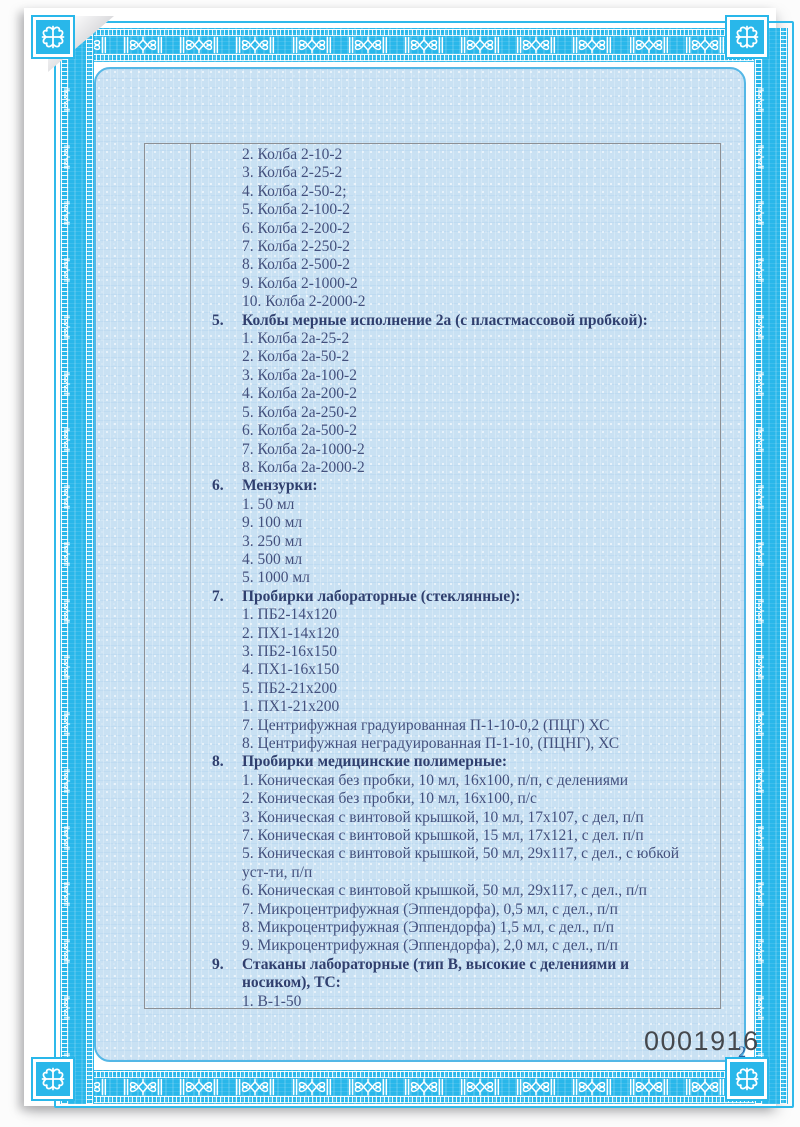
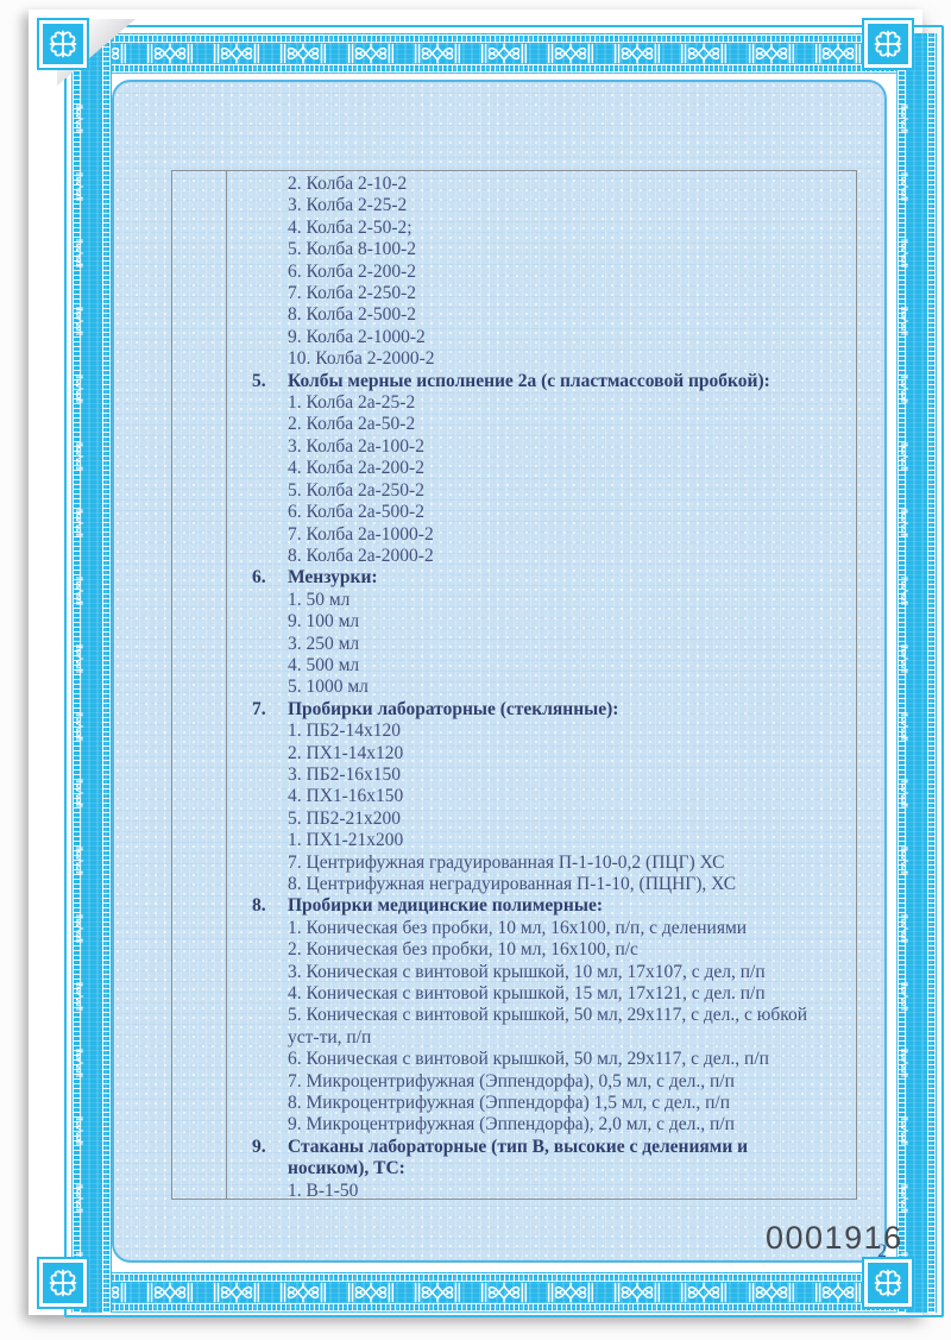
  2. Колба 2-10-2
  3. Колба 2-25-2
  4. Колба 2-50-2;
- 5. Колба 2-100-2
+ 5. Колба 8-100-2
  6. Колба 2-200-2
  7. Колба 2-250-2
  8. Колба 2-500-2
  9. Колба 2-1000-2
  10. Колба 2-2000-2
  5.
  Колбы мерные исполнение 2а (с пластмассовой пробкой):
  1. Колба 2а-25-2
  2. Колба 2а-50-2
  3. Колба 2а-100-2
  4. Колба 2а-200-2
  5. Колба 2а-250-2
  6. Колба 2а-500-2
  7. Колба 2а-1000-2
  8. Колба 2а-2000-2
  6.
  Мензурки:
  1. 50 мл
  9. 100 мл
  3. 250 мл
  4. 500 мл
  5. 1000 мл
  7.
  Пробирки лабораторные (стеклянные):
  1. ПБ2-14х120
  2. ПХ1-14х120
  3. ПБ2-16х150
  4. ПХ1-16х150
  5. ПБ2-21х200
  1. ПХ1-21х200
  7. Центрифужная градуированная П-1-10-0,2 (ПЦГ) ХС
  8. Центрифужная неградуированная П-1-10, (ПЦНГ), ХС
  8.
  Пробирки медицинские полимерные:
  1. Коническая без пробки, 10 мл, 16х100, п/п, с делениями
  2. Коническая без пробки, 10 мл, 16х100, п/с
  3. Коническая с винтовой крышкой, 10 мл, 17х107, с дел, п/п
- 7. Коническая с винтовой крышкой, 15 мл, 17х121, с дел. п/п
+ 4. Коническая с винтовой крышкой, 15 мл, 17х121, с дел. п/п
  5. Коническая с винтовой крышкой, 50 мл, 29х117, с дел., с юбкой уст-ти, п/п
  6. Коническая с винтовой крышкой, 50 мл, 29х117, с дел., п/п
  7. Микроцентрифужная (Эппендорфа), 0,5 мл, с дел., п/п
  8. Микроцентрифужная (Эппендорфа) 1,5 мл, с дел., п/п
  9. Микроцентрифужная (Эппендорфа), 2,0 мл, с дел., п/п
  9.
  Стаканы лабораторные (тип В, высокие с делениями и носиком), ТС:
  1. В-1-50
  0001916
  2
